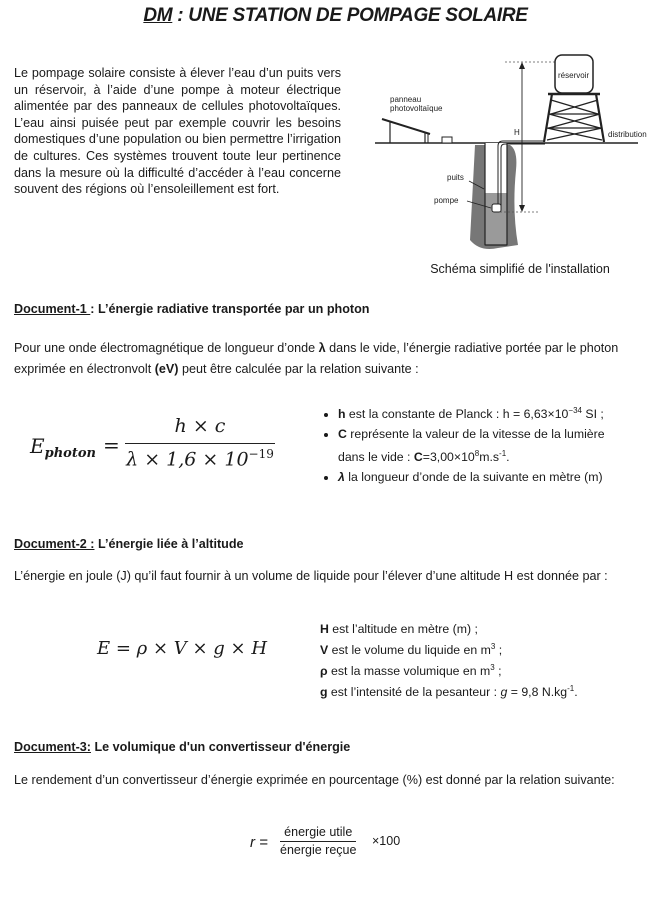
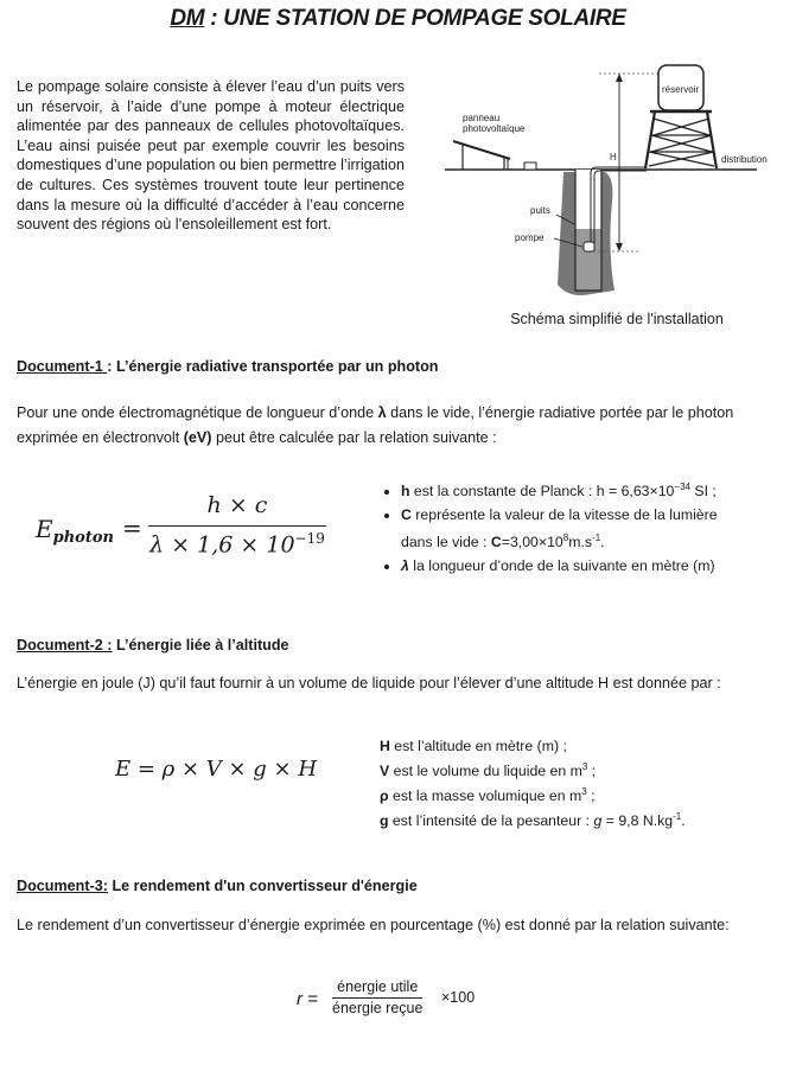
  DM : UNE STATION DE POMPAGE SOLAIRE
  Le pompage solaire consiste à élever l’eau d’un puits vers un réservoir, à l’aide d’une pompe à moteur électrique alimentée par des panneaux de cellules photovoltaïques. L’eau ainsi puisée peut par exemple couvrir les besoins domestiques d’une population ou bien permettre l’irrigation de cultures. Ces systèmes trouvent toute leur pertinence dans la mesure où la difficulté d’accéder à l’eau concerne souvent des régions où l’ensoleillement est fort.
  panneau
  photovoltaïque
  réservoir
  H
  distribution
  puits
  pompe
  Schéma simplifié de l'installation
  Document-1 : L’énergie radiative transportée par un photon
  Pour une onde électromagnétique de longueur d’onde λ dans le vide, l’énergie radiative portée par le photon exprimée en électronvolt (eV) peut être calculée par la relation suivante :
  Ephoton
  =
  h × c
  λ × 1,6 × 10−19
  h est la constante de Planck : h = 6,63×10−34 SI ;
  C représente la valeur de la vitesse de la lumière
  dans le vide : C=3,00×108m.s-1.
  λ la longueur d’onde de la suivante en mètre (m)
  Document-2 : L’énergie liée à l’altitude
  L’énergie en joule (J) qu’il faut fournir à un volume de liquide pour l’élever d’une altitude H est donnée par :
  E = ρ × V × g × H
  H est l’altitude en mètre (m) ;
  V est le volume du liquide en m3 ;
  ρ est la masse volumique en m3 ;
  g est l’intensité de la pesanteur : g = 9,8 N.kg-1.
- Document-3: Le volumique d'un convertisseur d'énergie
+ Document-3: Le rendement d'un convertisseur d'énergie
  Le rendement d’un convertisseur d’énergie exprimée en pourcentage (%) est donné par la relation suivante:
  r =
  énergie utile
  énergie reçue
  ×100
